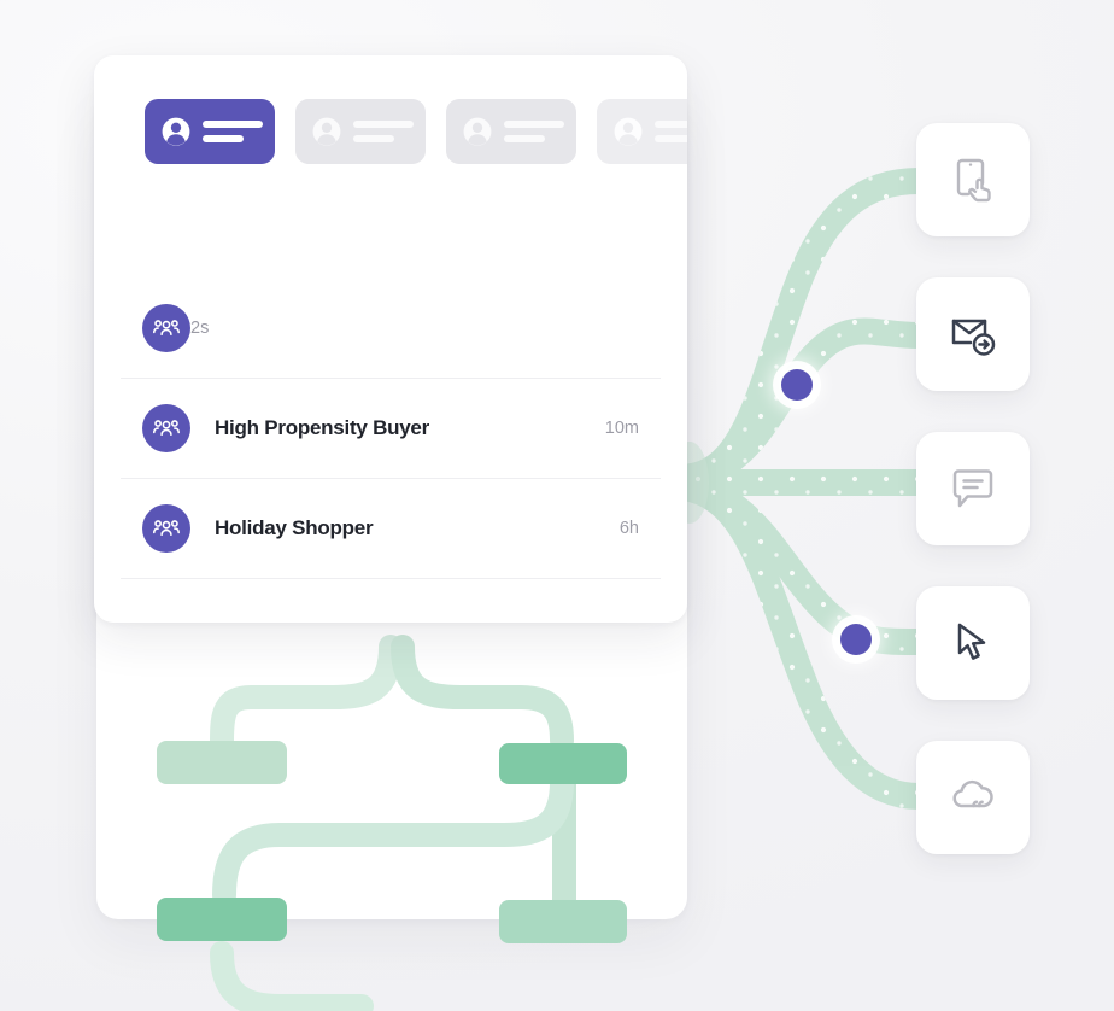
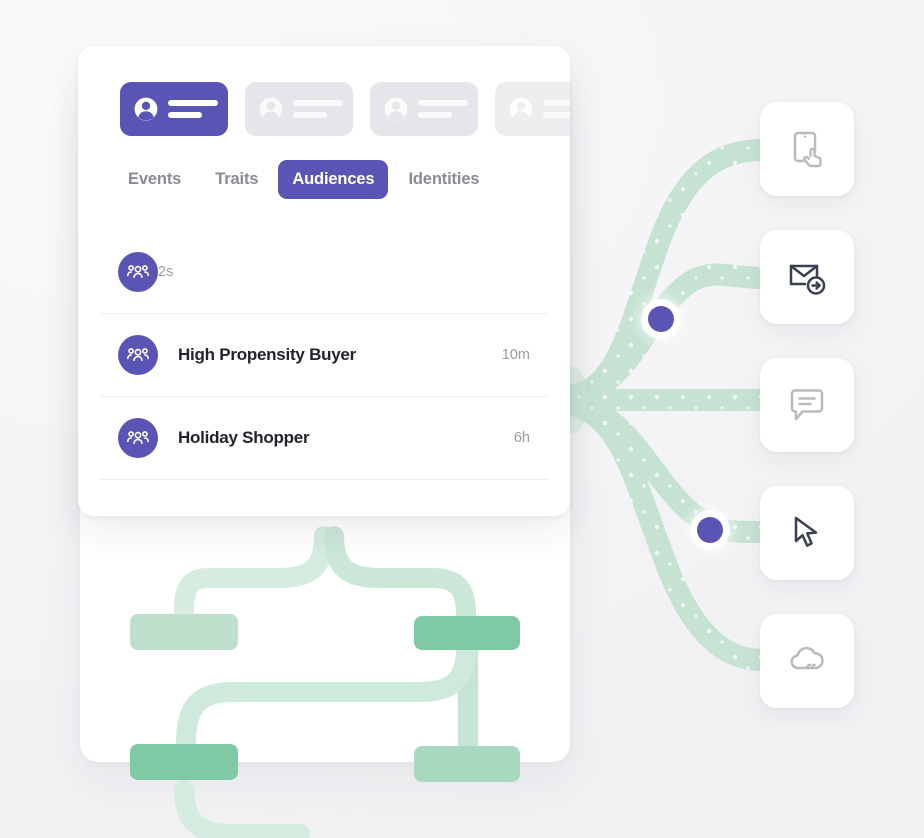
+ Events
+ Traits
+ Audiences
+ Identities
  2s
  High Propensity Buyer
  10m
  Holiday Shopper
  6h
